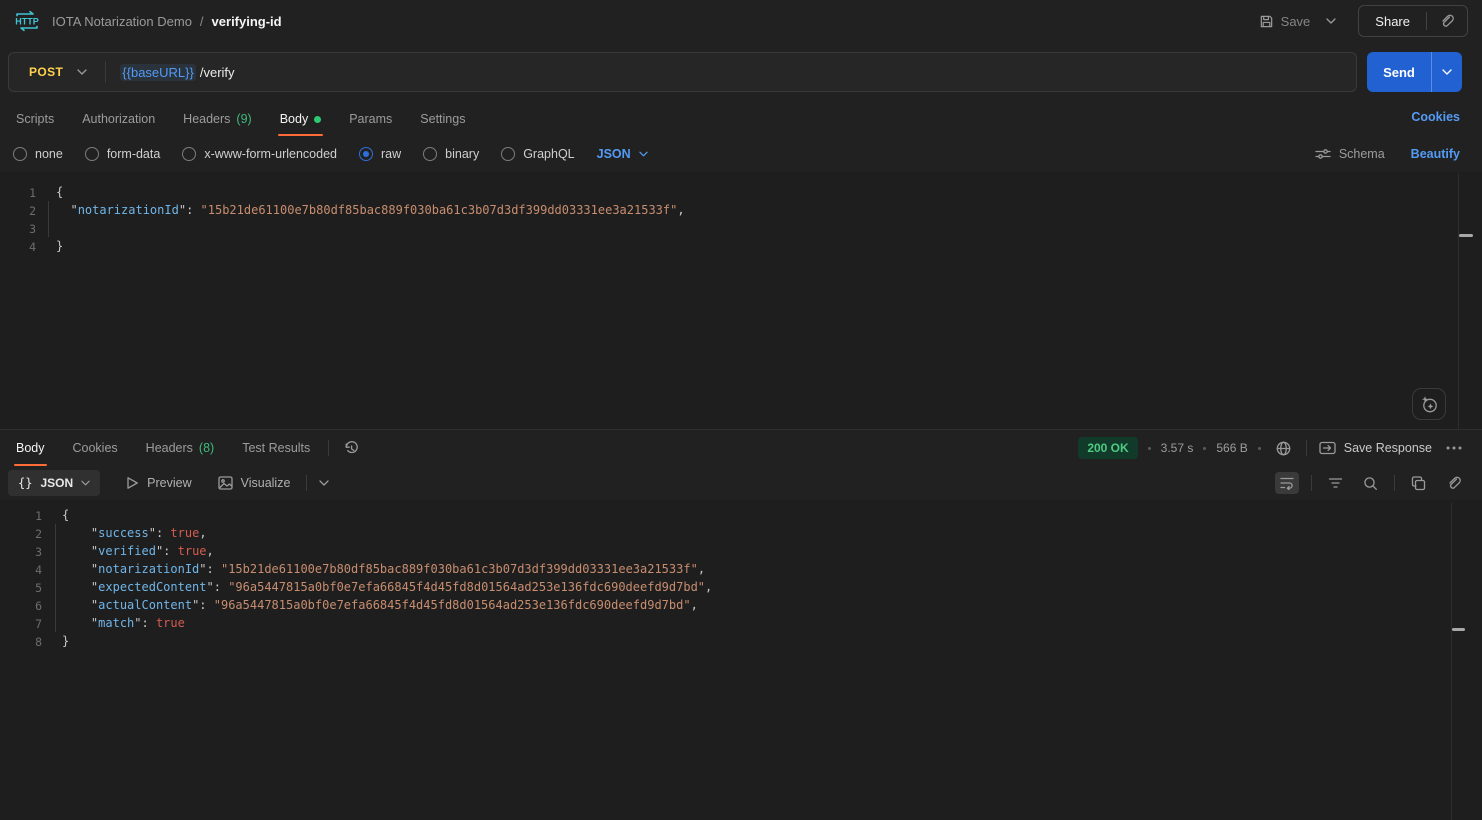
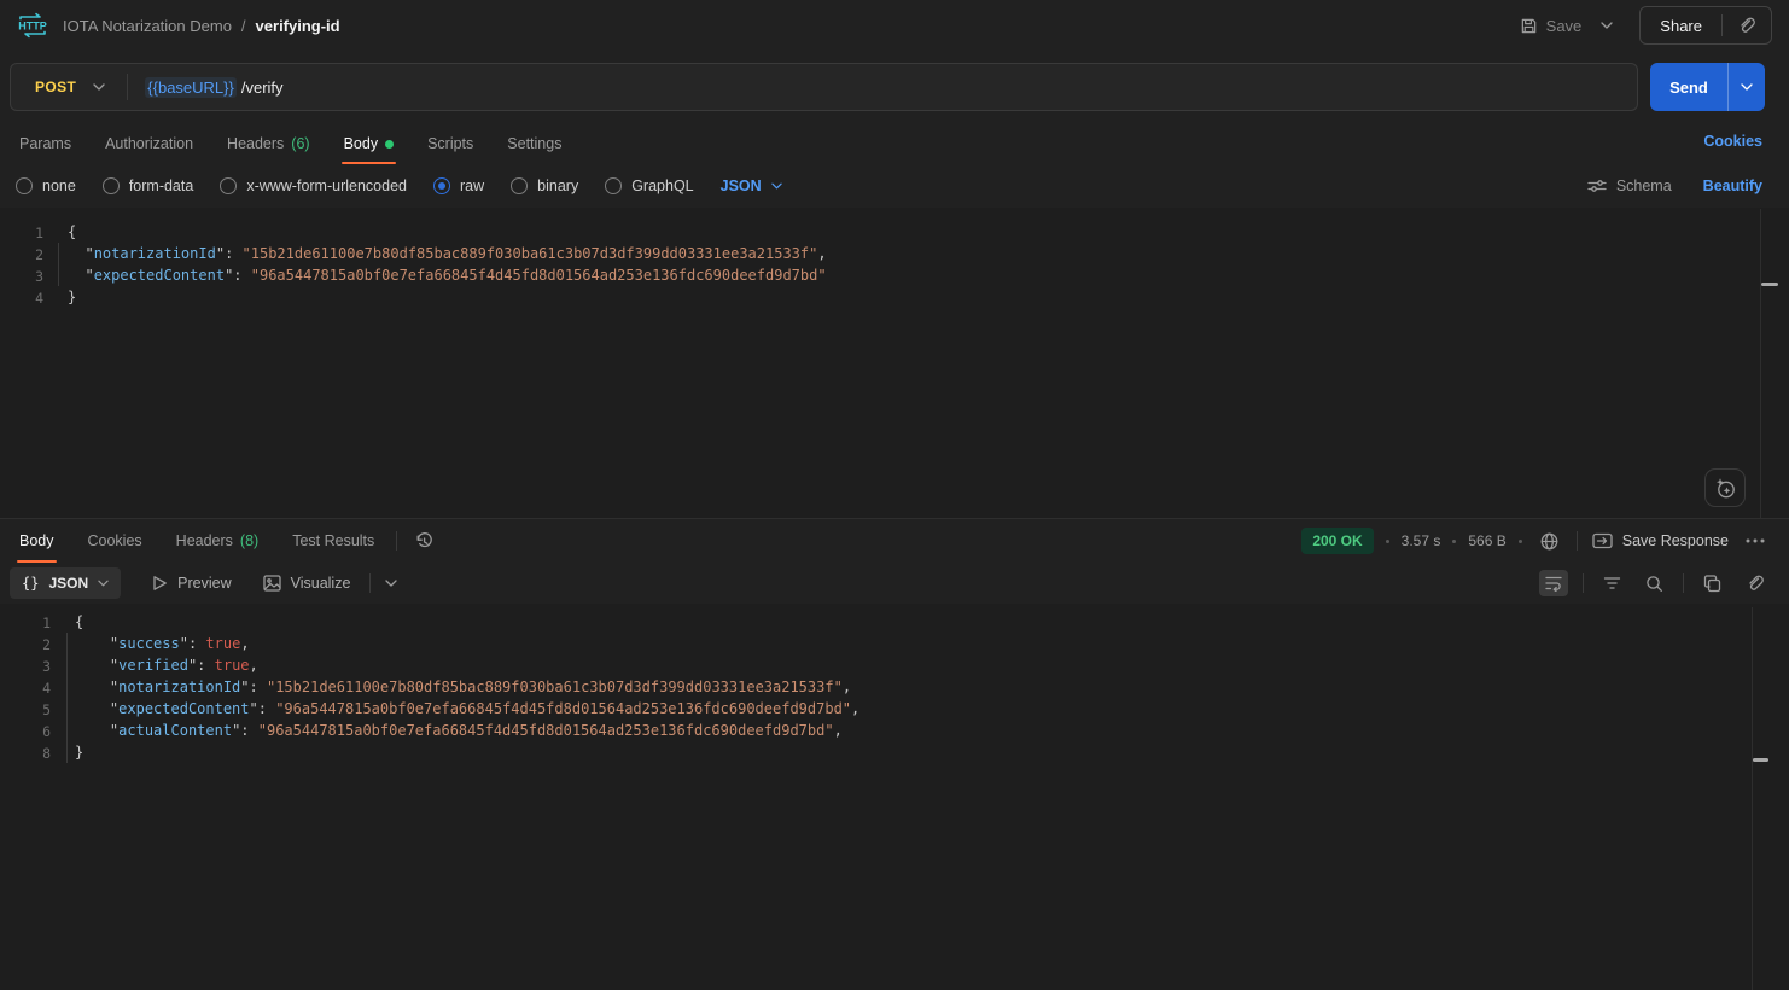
  HTTP
  IOTA Notarization Demo
  /
  verifying-id
  Save
  Share
  POST
  {{baseURL}}
  /verify
  Send
- Scripts
+ Params
  Authorization
  Headers
- (9)
+ (6)
  Body
- Params
+ Scripts
  Settings
  Cookies
  none
  form-data
  x-www-form-urlencoded
  raw
  binary
  GraphQL
  JSON
  Schema
  Beautify
  1
  {
  2
  "notarizationId": "15b21de61100e7b80df85bac889f030ba61c3b07d3df399dd03331ee3a21533f",
  3
+ "expectedContent": "96a5447815a0bf0e7efa66845f4d45fd8d01564ad253e136fdc690deefd9d7bd"
  4
  }
  Body
  Cookies
  Headers
  (8)
  Test Results
  200 OK
  3.57 s
  566 B
  Save Response
  {}
  JSON
  Preview
  Visualize
  1
  {
  2
  "success": true,
  3
  "verified": true,
  4
  "notarizationId": "15b21de61100e7b80df85bac889f030ba61c3b07d3df399dd03331ee3a21533f",
  5
  "expectedContent": "96a5447815a0bf0e7efa66845f4d45fd8d01564ad253e136fdc690deefd9d7bd",
  6
  "actualContent": "96a5447815a0bf0e7efa66845f4d45fd8d01564ad253e136fdc690deefd9d7bd",
- 7
- "match": true
  8
  }
